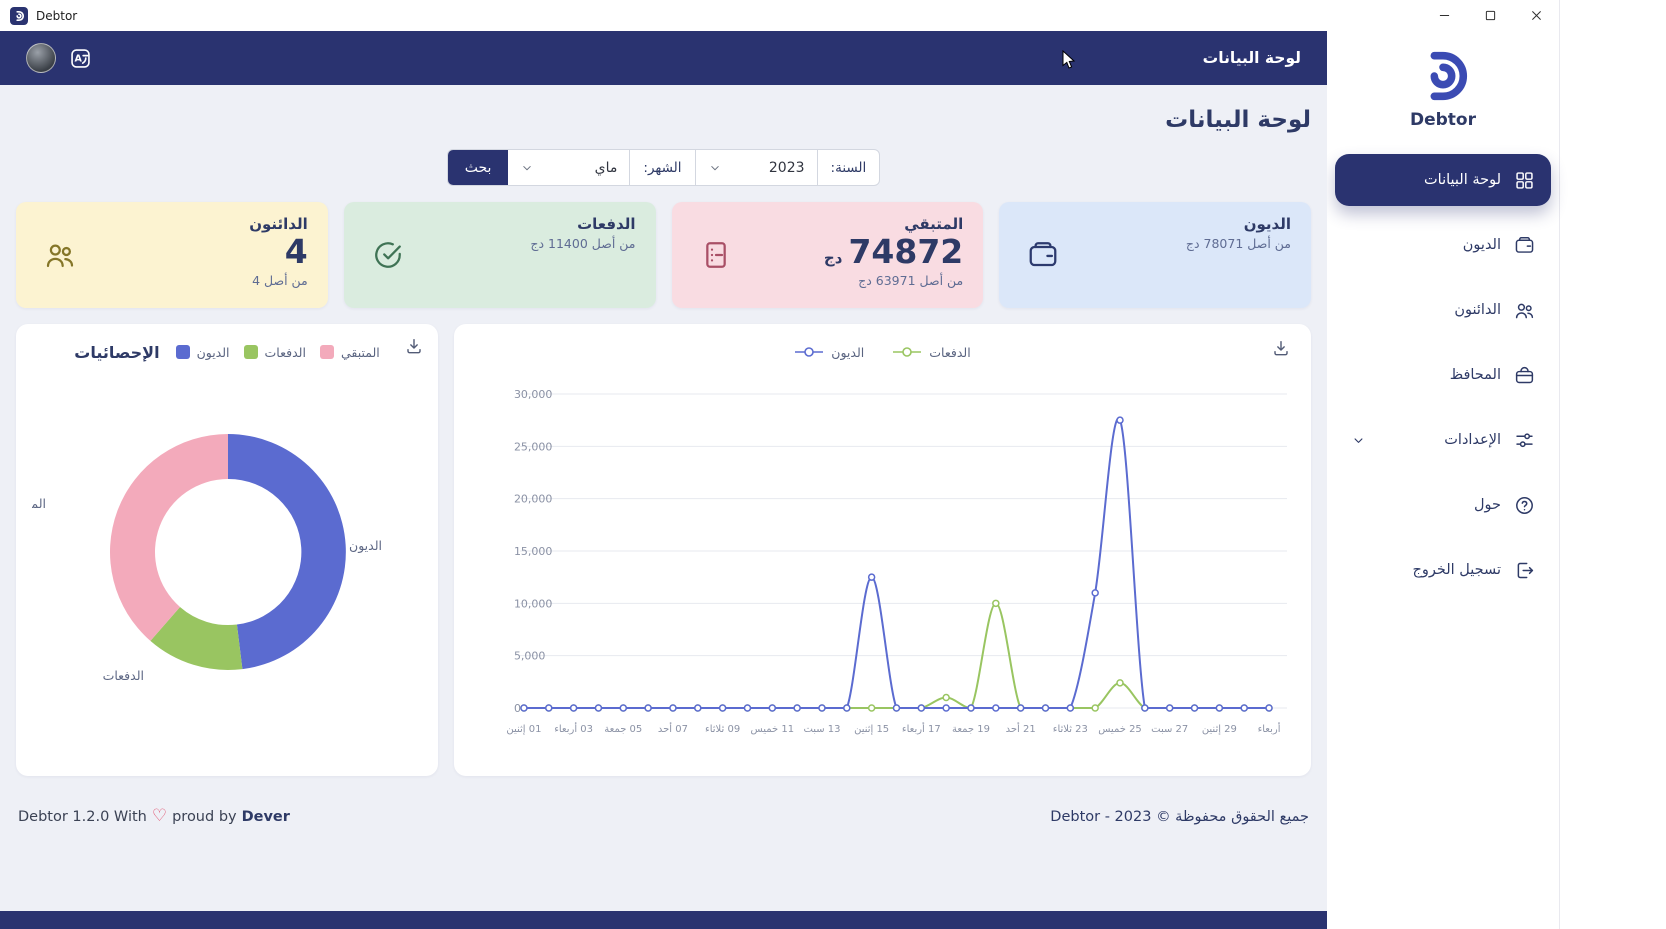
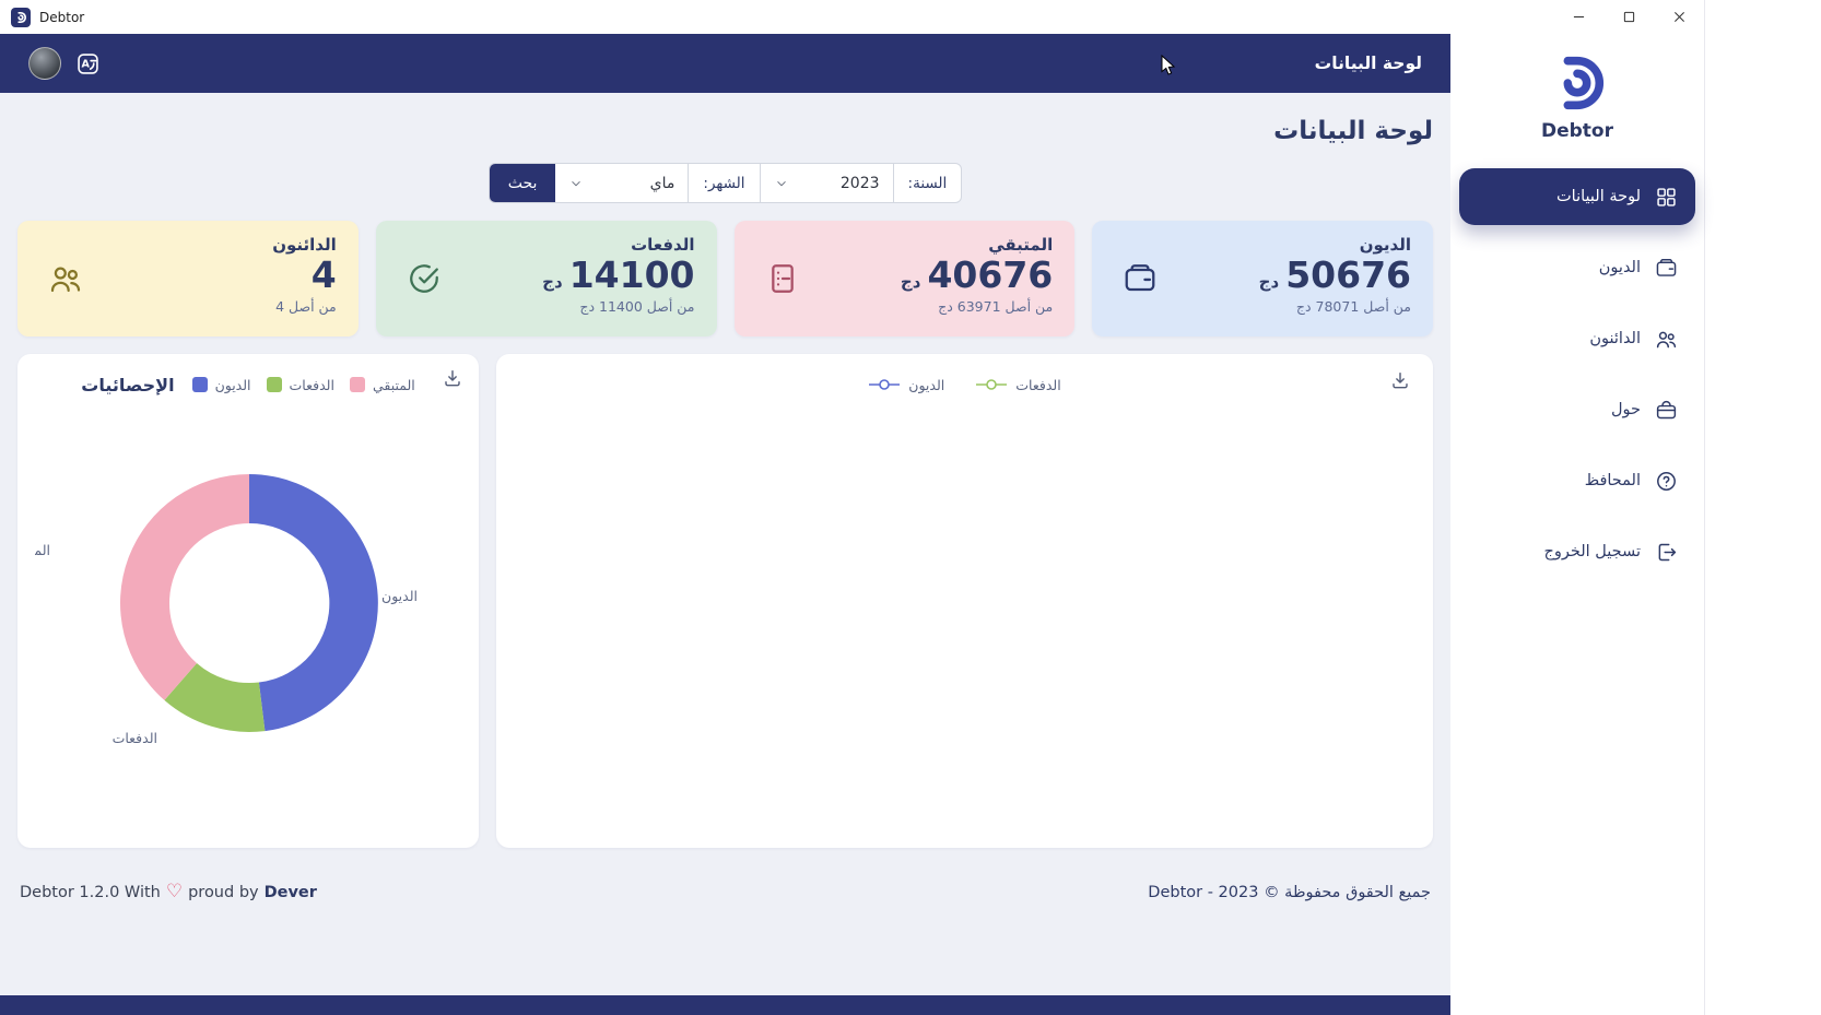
  Debtor
  Debtor
  لوحة البيانات
  الديون
  الدائنون
- المحافظ
+ حول
- الإعدادات
- حول
+ المحافظ
  تسجيل الخروج
  لوحة البيانات
  A
  لوحة البيانات
  السنة:
  2023
  الشهر:
  ماي
  بحث
  الديون
+ 50676دج
  من أصل 78071 دج
  المتبقي
- 74872دج
+ 40676دج
  من أصل 63971 دج
  الدفعات
+ 14100دج
  من أصل 11400 دج
  الدائنون
  4
  من أصل 4
  الديون
  الدفعات
- 0
- 5,000
- 10,000
- 15,000
- 20,000
- 25,000
- 30,000
- 01 إثنين
- 03 أربعاء
- 05 جمعة
- 07 أحد
- 09 ثلاثاء
- 11 خميس
- 13 سبت
- 15 إثنين
- 17 أربعاء
- 19 جمعة
- 21 أحد
- 23 ثلاثاء
- 25 خميس
- 27 سبت
- 29 إثنين
- أربعاء
  الإحصائيات
  الديون
  الدفعات
  المتبقي
  الديون
  الدفعات
  جميع الحقوق محفوظة © Debtor - 2023
  Debtor 1.2.0 With
  ♡
  proud by
  Dever
